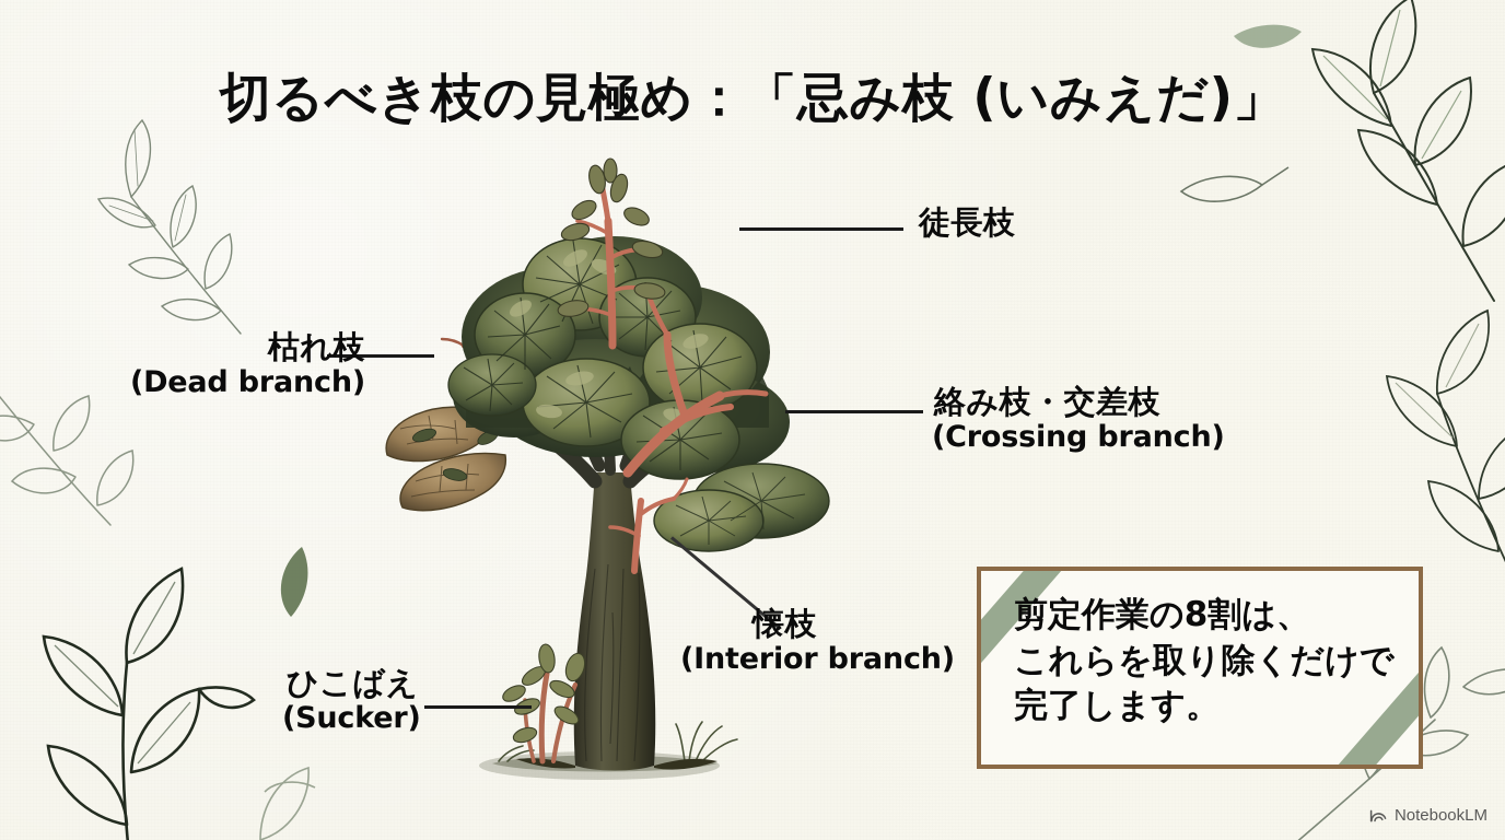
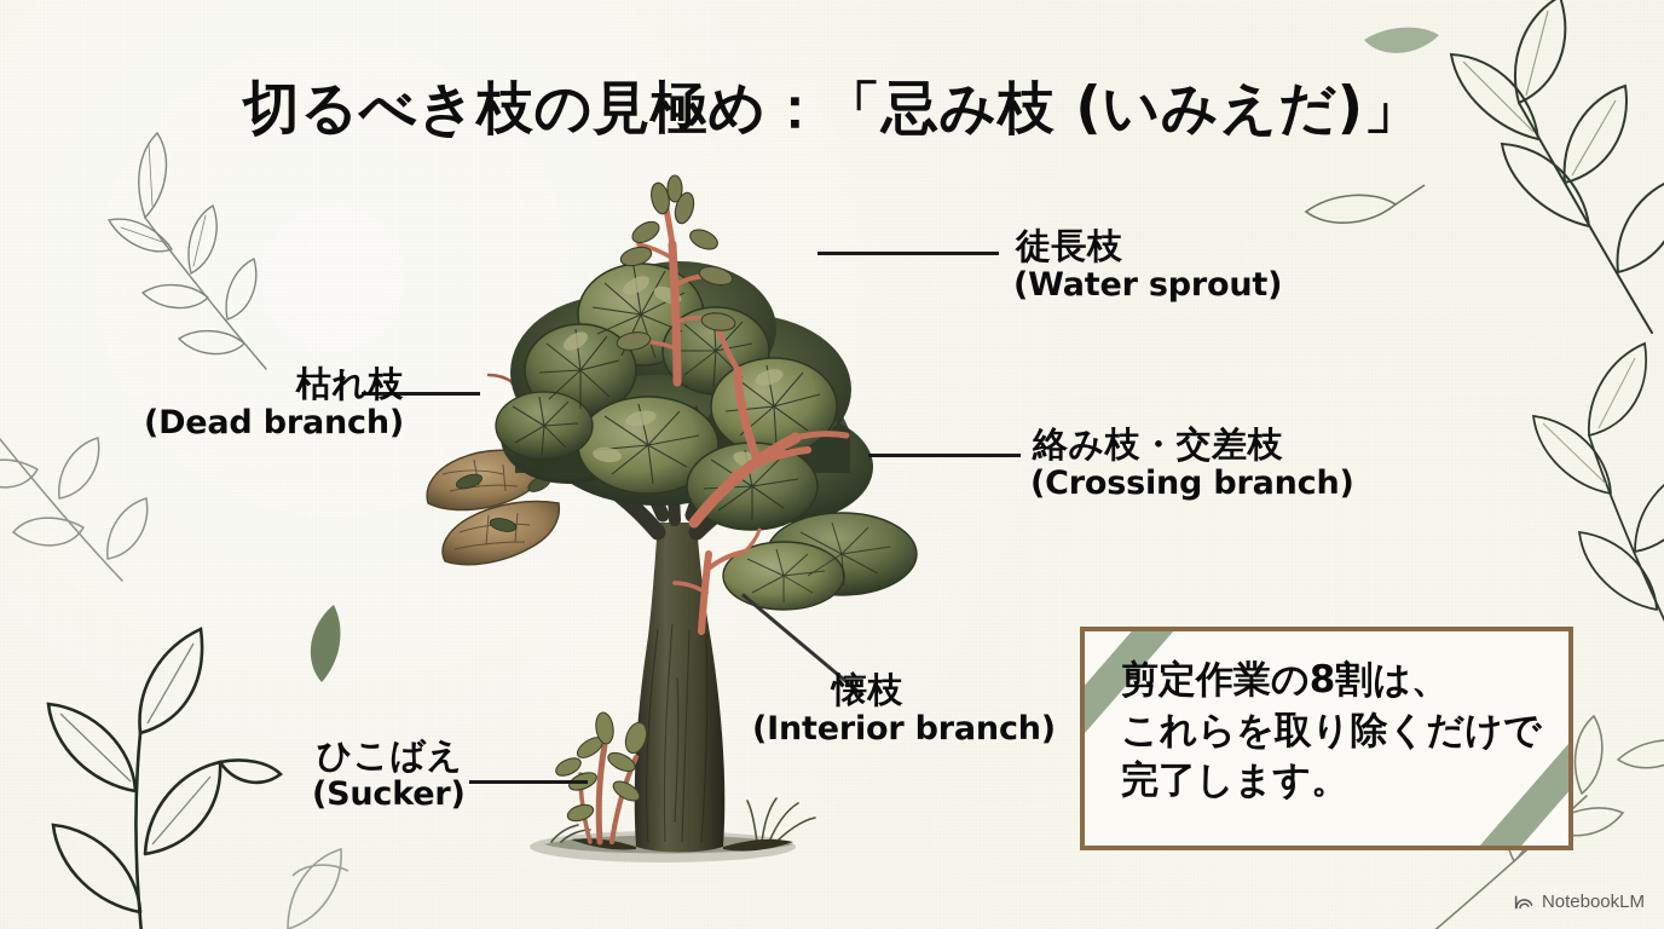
  切るべき枝の見極め：「忌み枝 (いみえだ)」
  徒長枝
+ (Water sprout)
  枯れ枝
  (Dead branch)
  絡み枝・交差枝
  (Crossing branch)
  懐枝
  (Interior branch)
  ひこばえ
  (Sucker)
  剪定作業の8割は、
  これらを取り除くだけで
  完了します。
  NotebookLM
